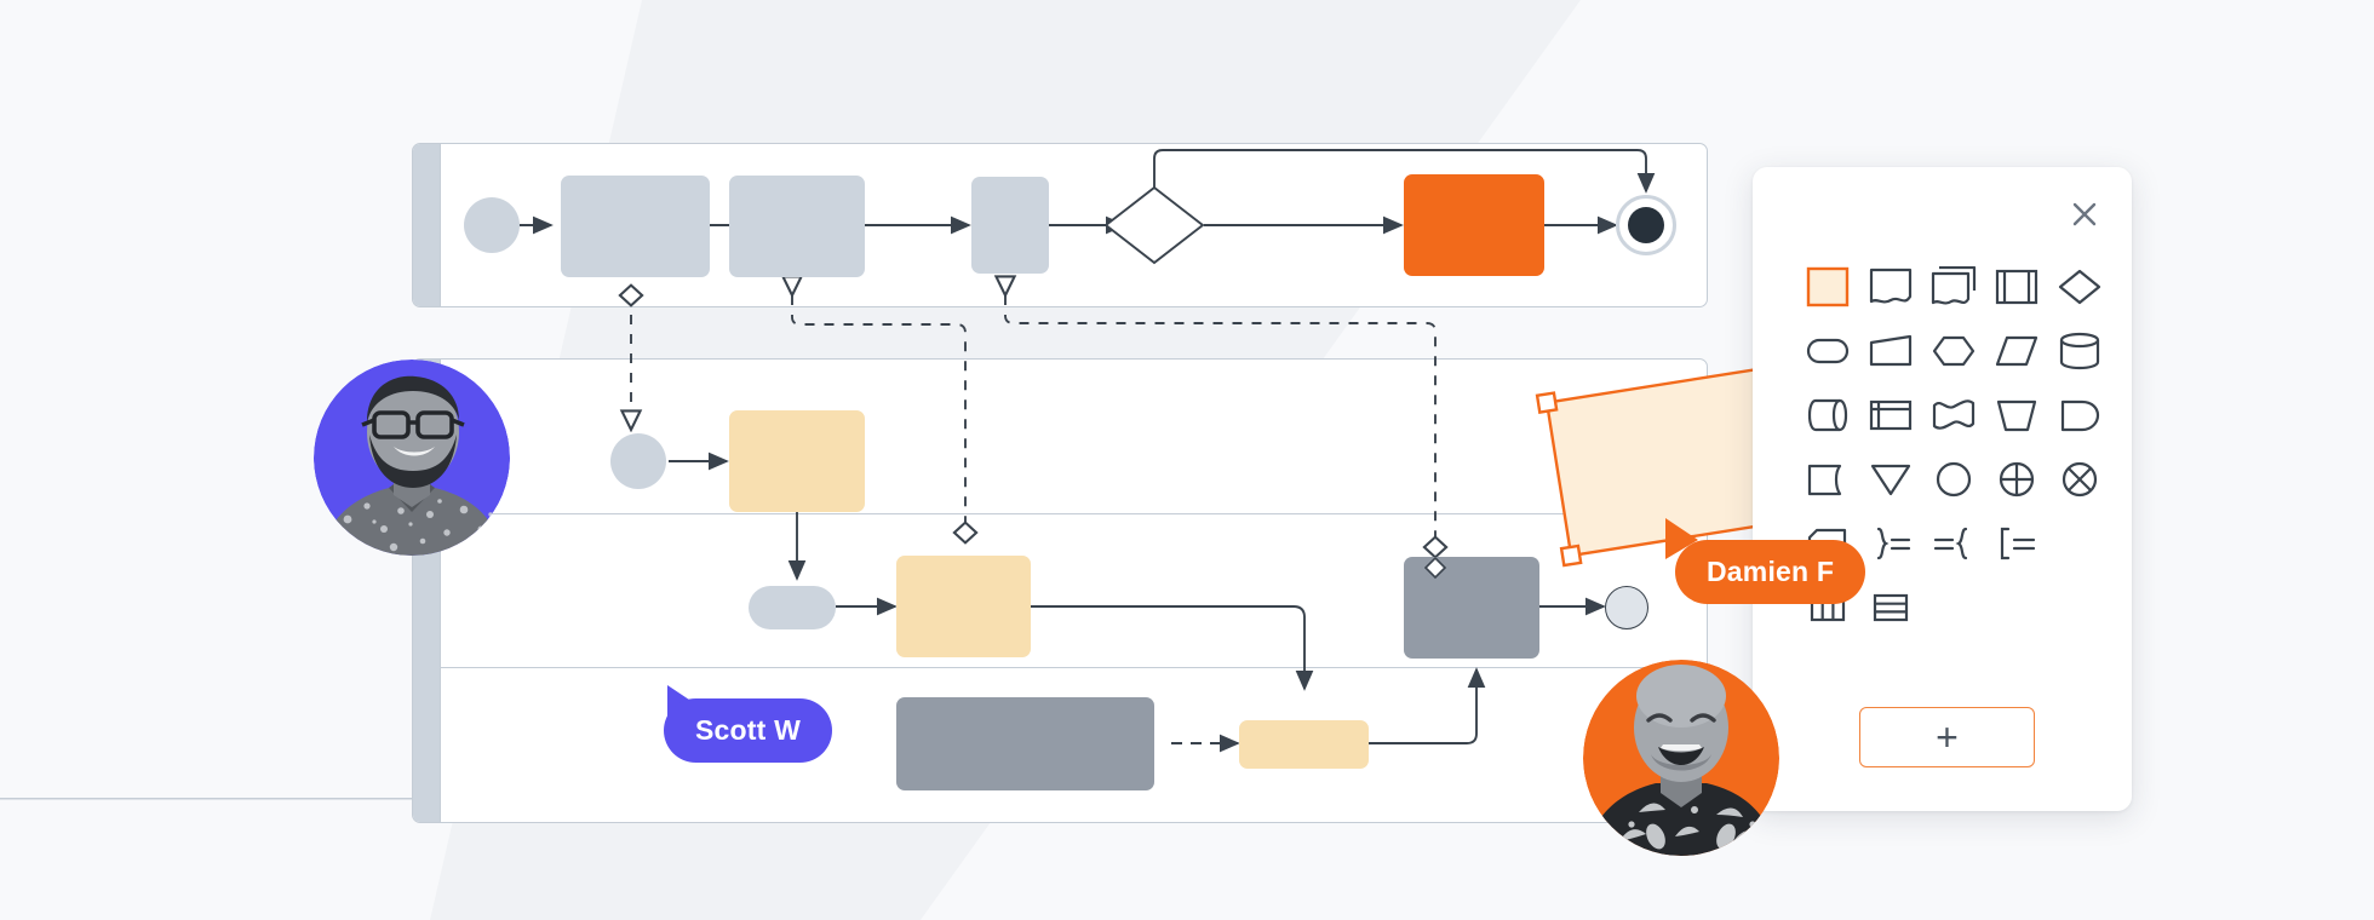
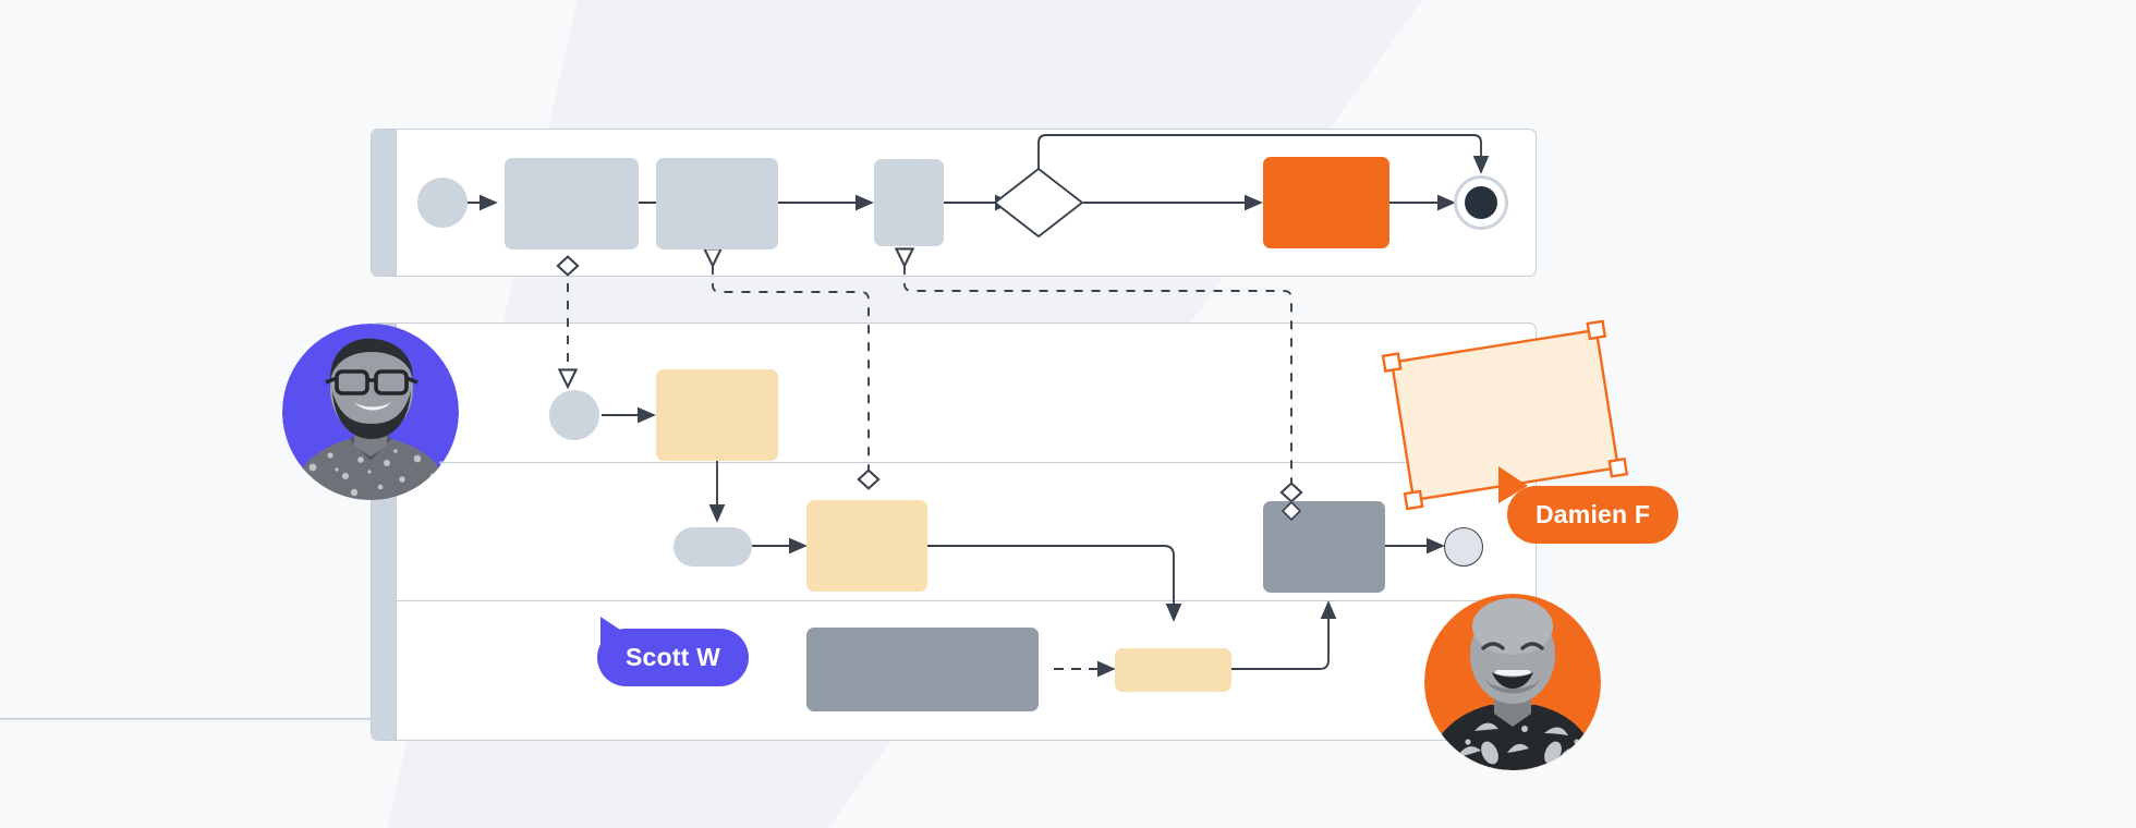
- +
  Scott W
  Damien F
